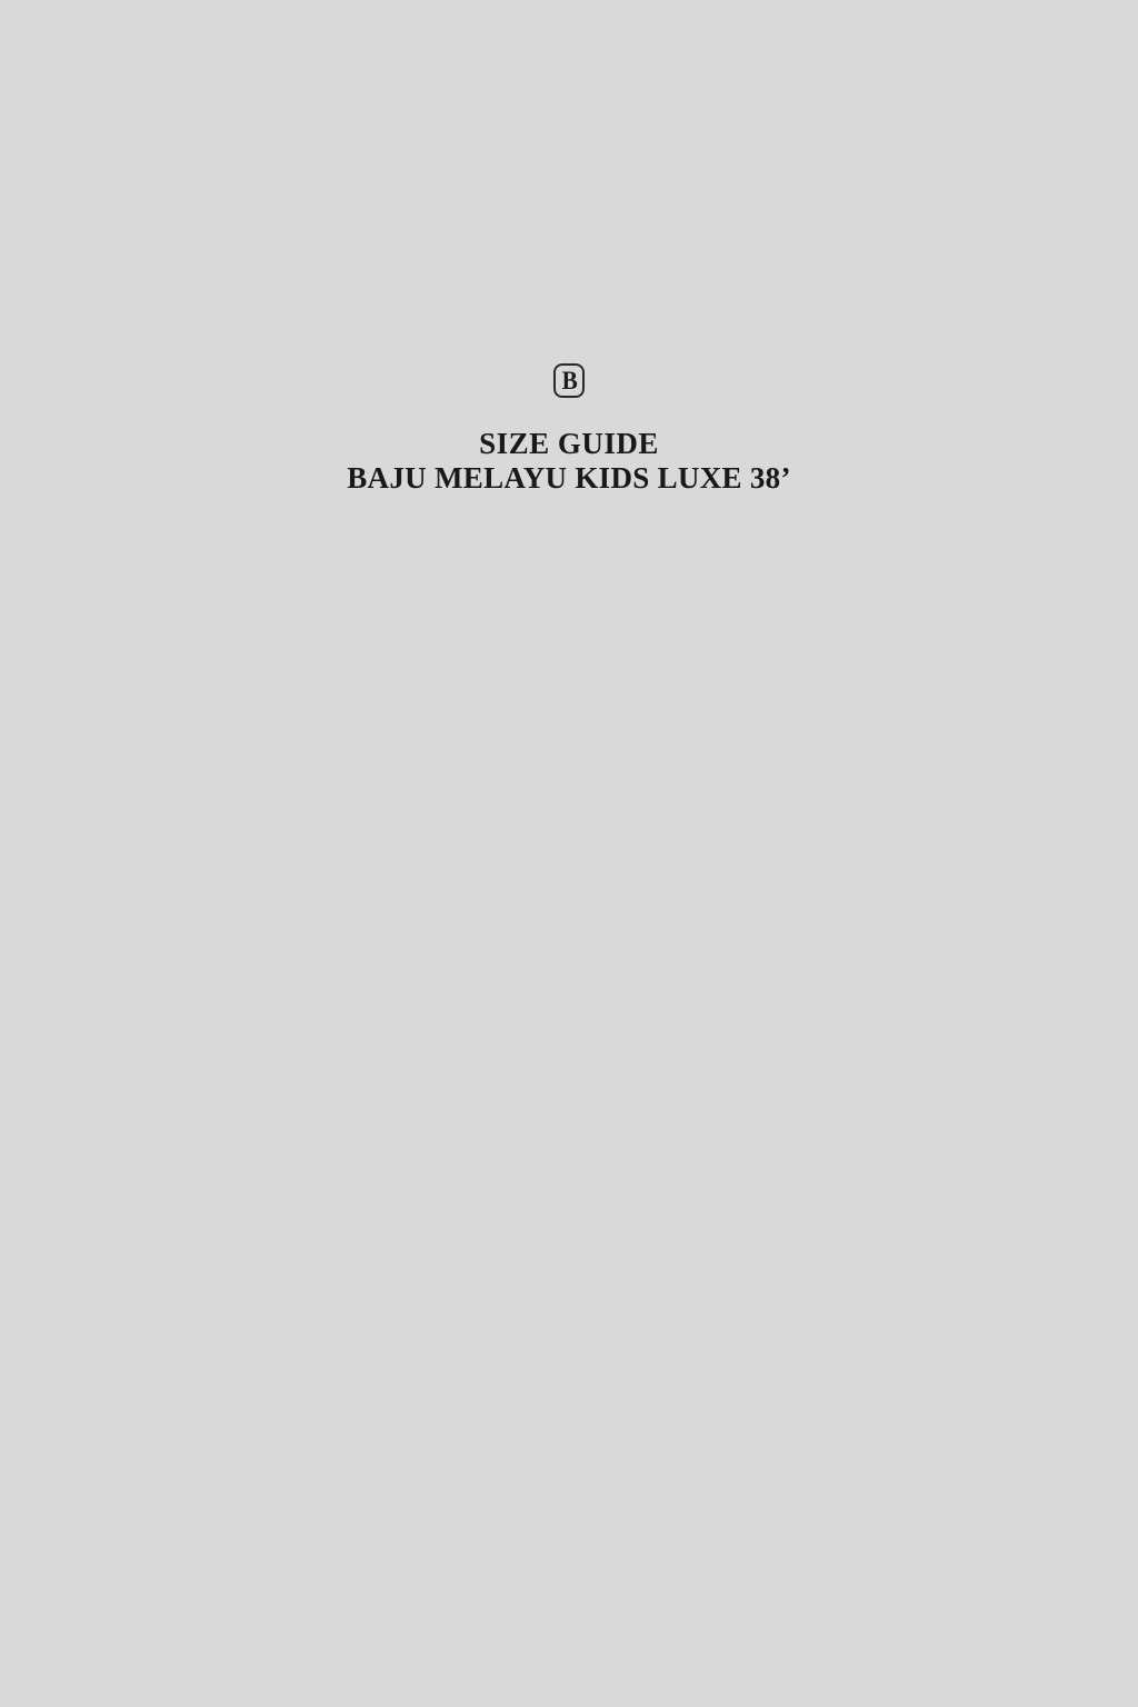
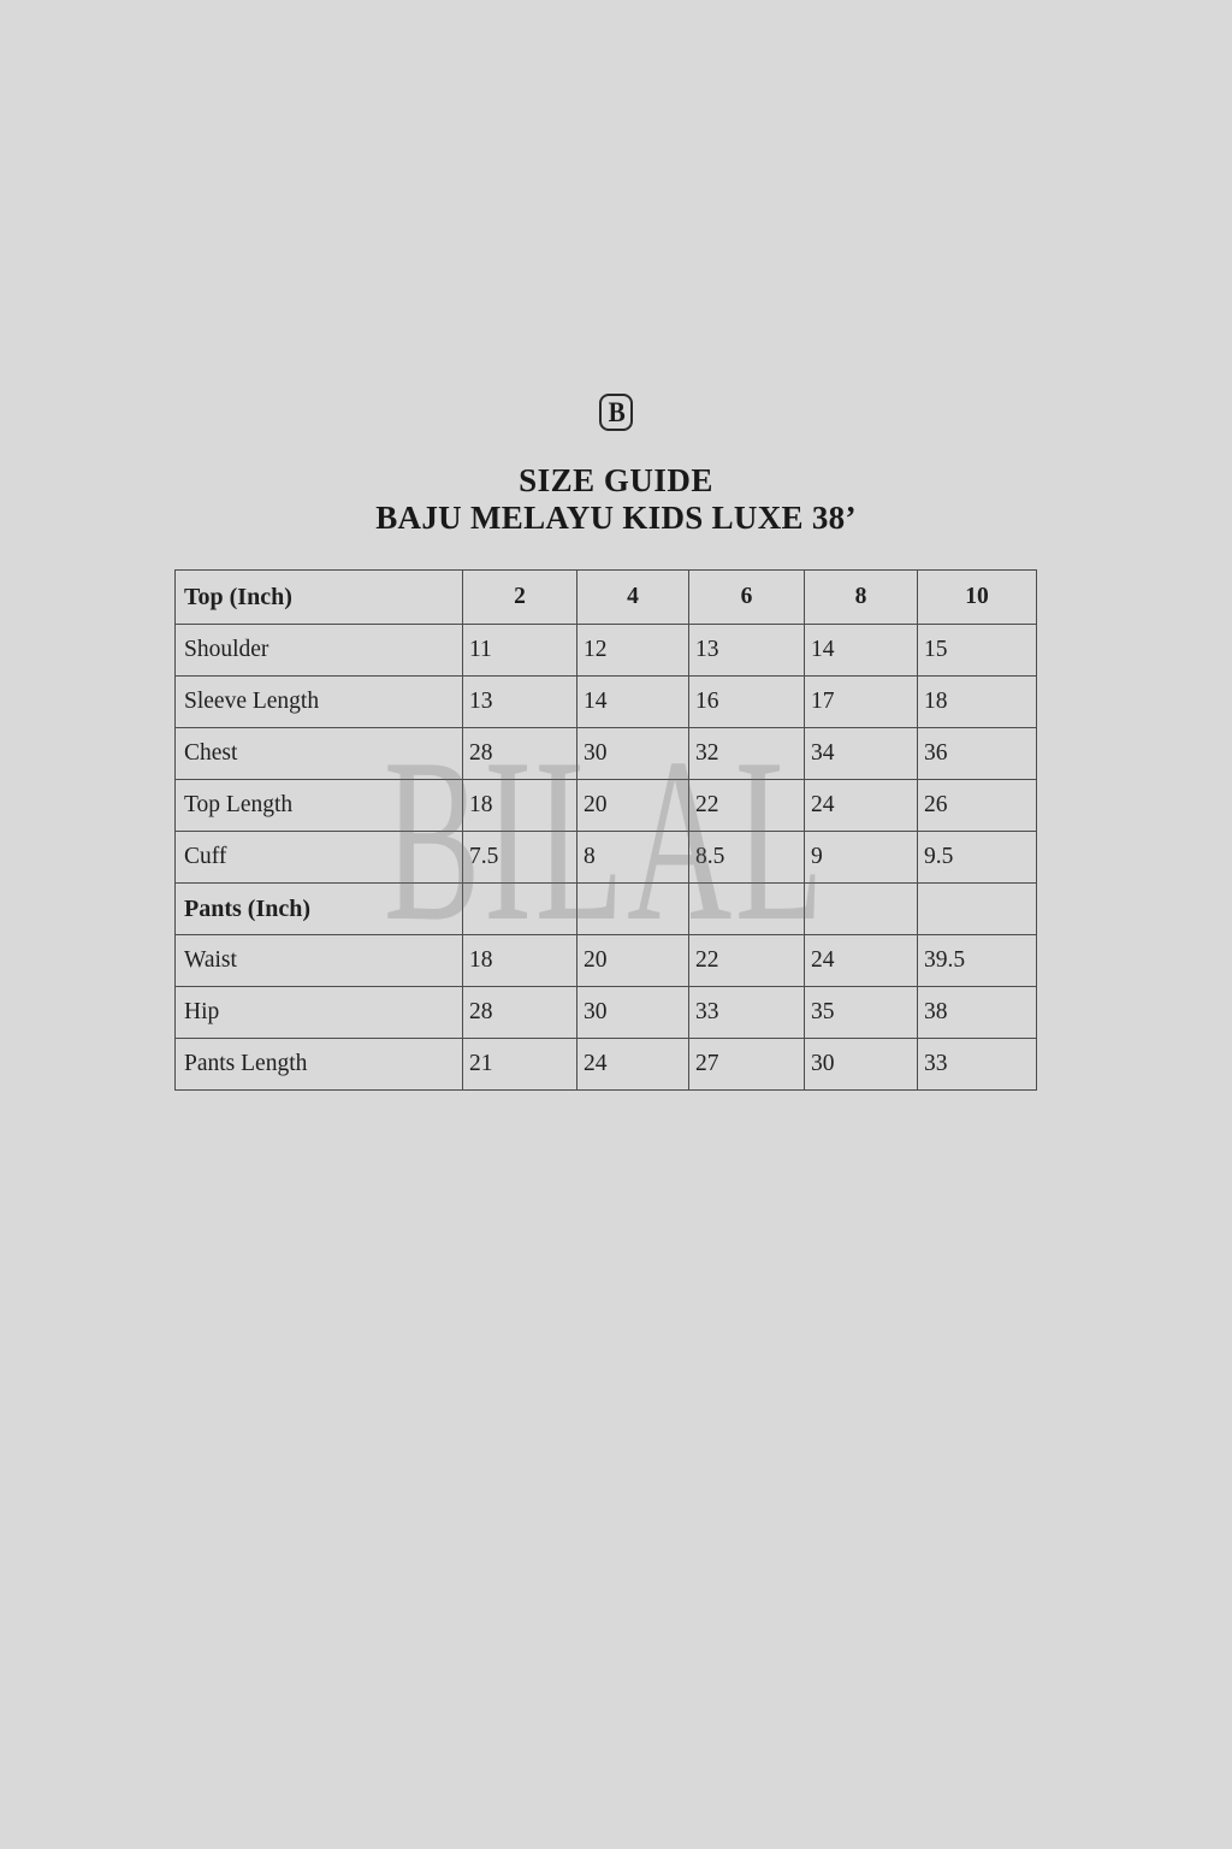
  B
  SIZE GUIDE
  BAJU MELAYU KIDS LUXE 38’
+ Top (Inch)	2	4	6	8	10
+ Shoulder	11	12	13	14	15
+ Sleeve Length	13	14	16	17	18
+ Chest	28	30	32	34	36
+ Top Length	18	20	22	24	26
+ Cuff	7.5	8	8.5	9	9.5
+ Pants (Inch)
+ Waist	18	20	22	24	39.5
+ Hip	28	30	33	35	38
+ Pants Length	21	24	27	30	33
+ BILAL
